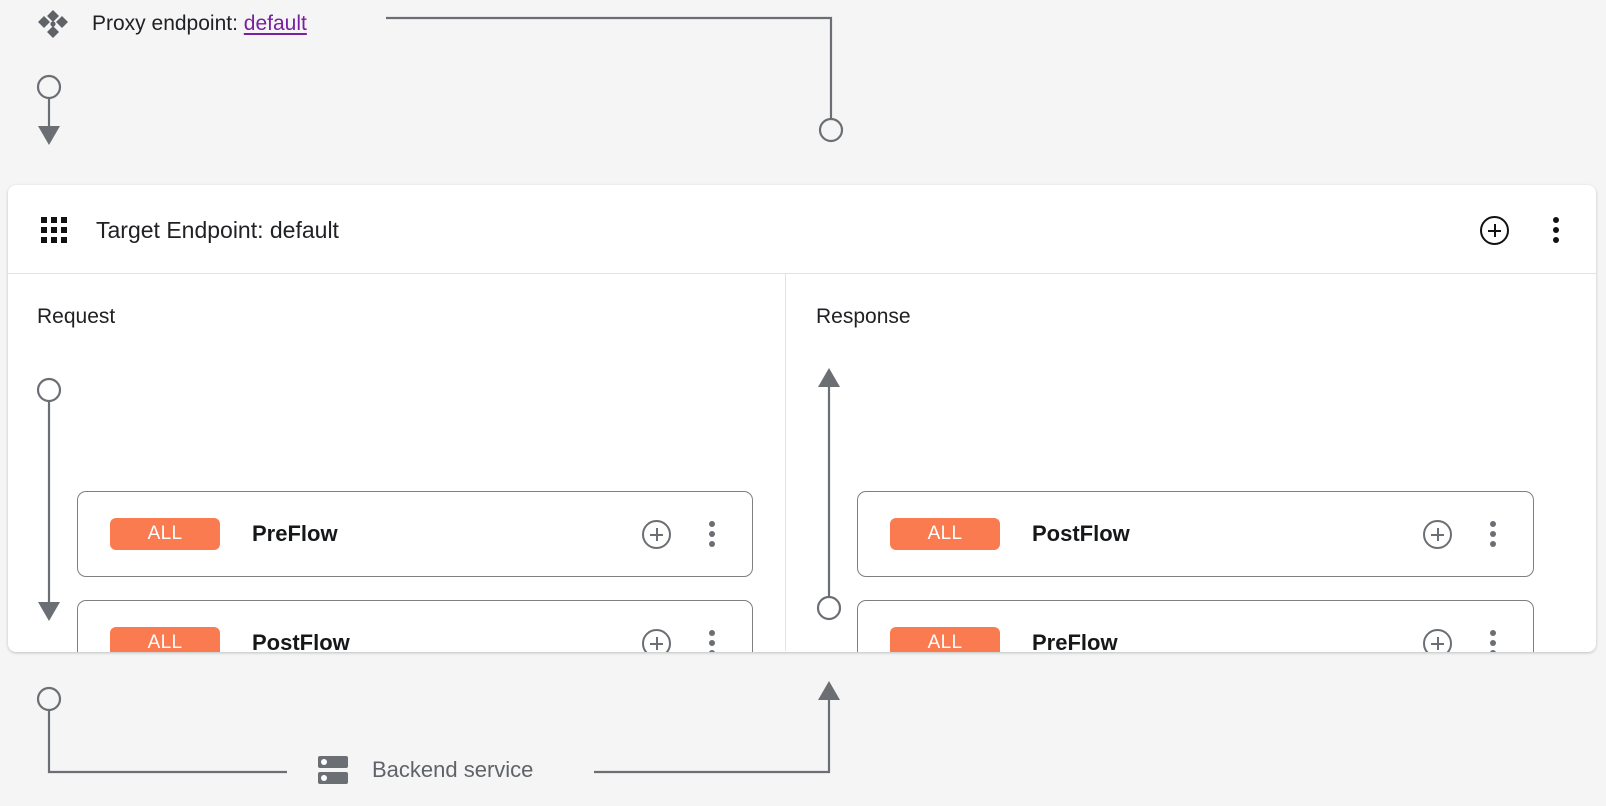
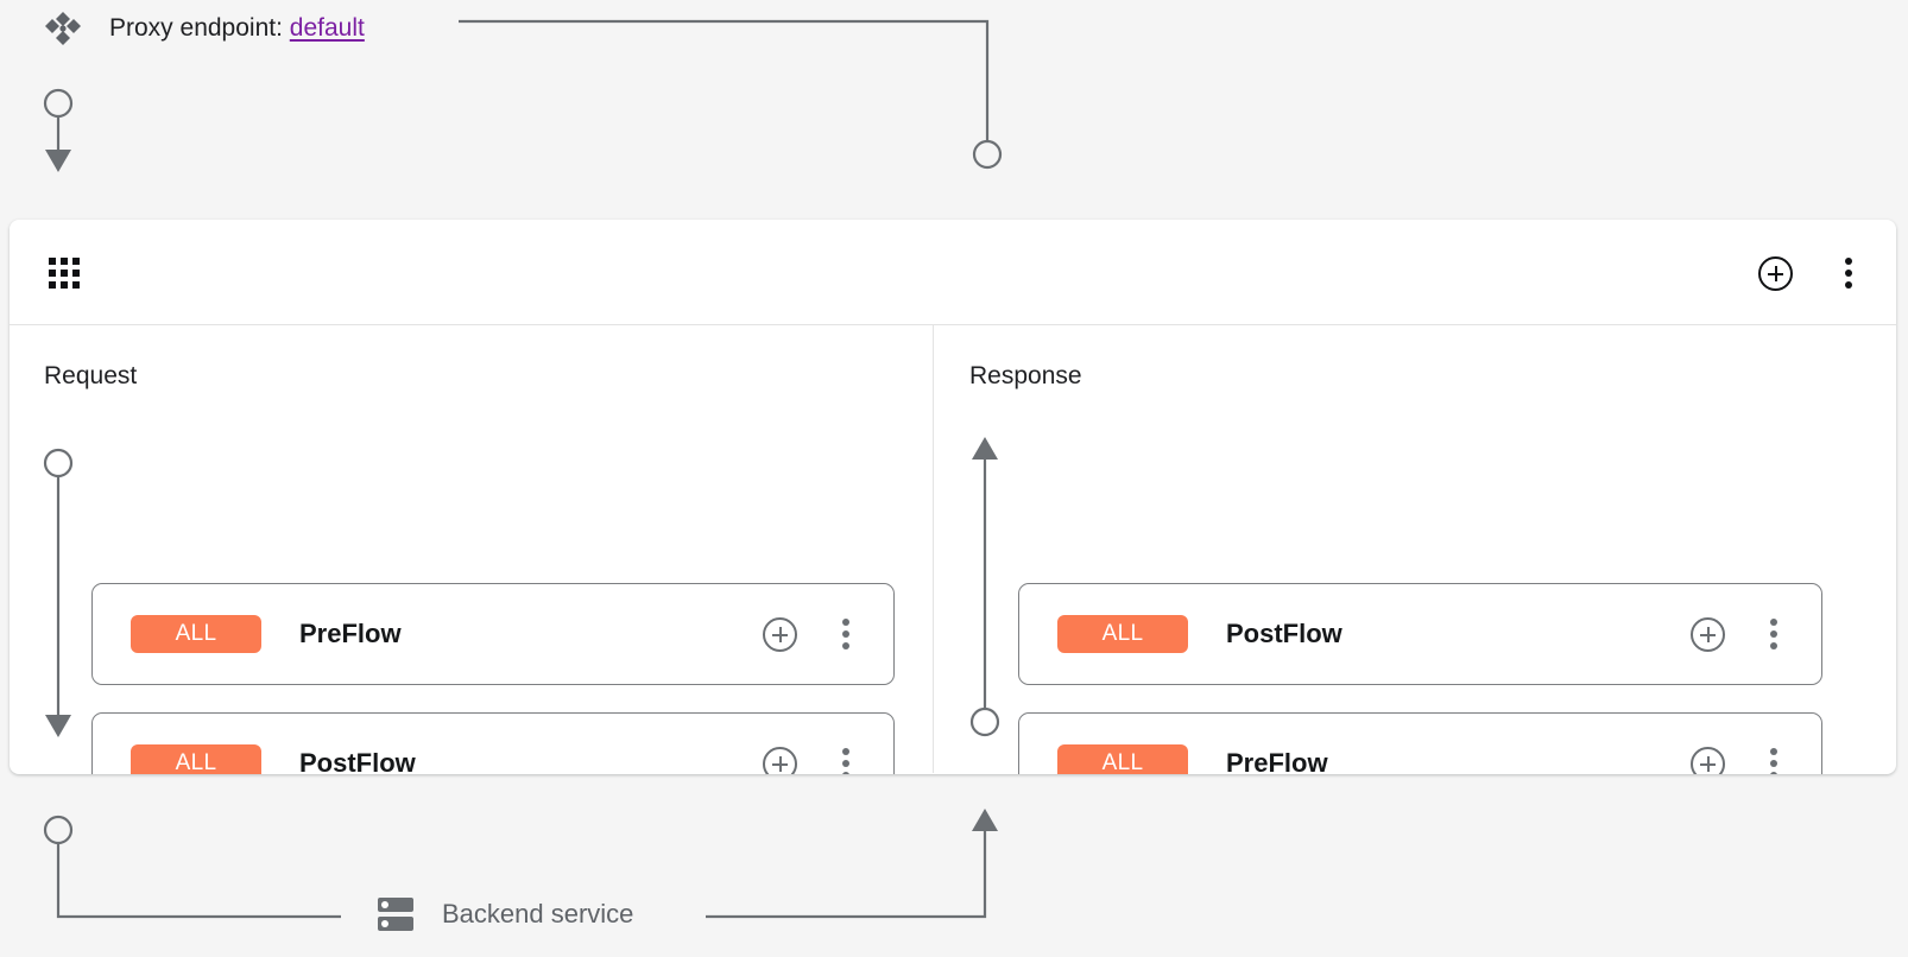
  Proxy endpoint: default
- Target Endpoint: default
  Request
  ALL
  PreFlow
  ALL
  PostFlow
  Response
  ALL
  PostFlow
  ALL
  PreFlow
  Backend service
